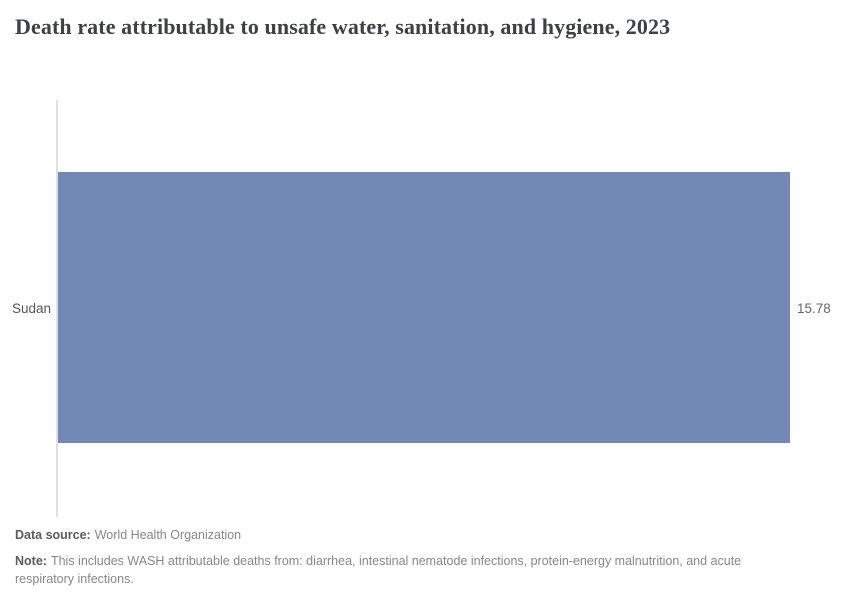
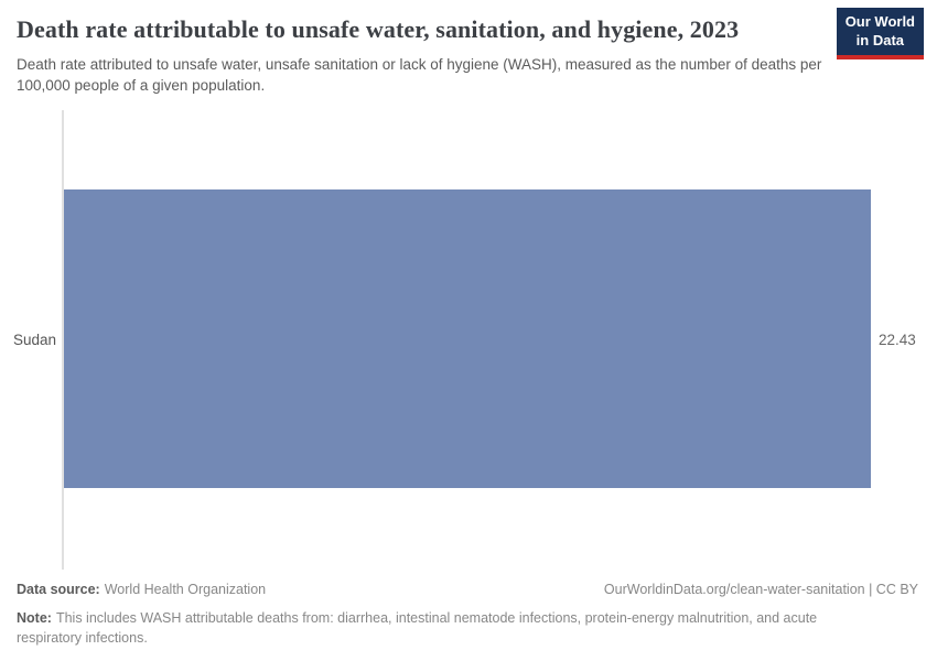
  Death rate attributable to unsafe water, sanitation, and hygiene, 2023
+ Death rate attributed to unsafe water, unsafe sanitation or lack of hygiene (WASH), measured as the number of deaths per 100,000 people of a given population.
+ Our World
+ in Data
  Sudan
- 15.78
+ 22.43
  Data source: World Health Organization
+ OurWorldinData.org/clean-water-sanitation | CC BY
  Note: This includes WASH attributable deaths from: diarrhea, intestinal nematode infections, protein-energy malnutrition, and acute respiratory infections.
